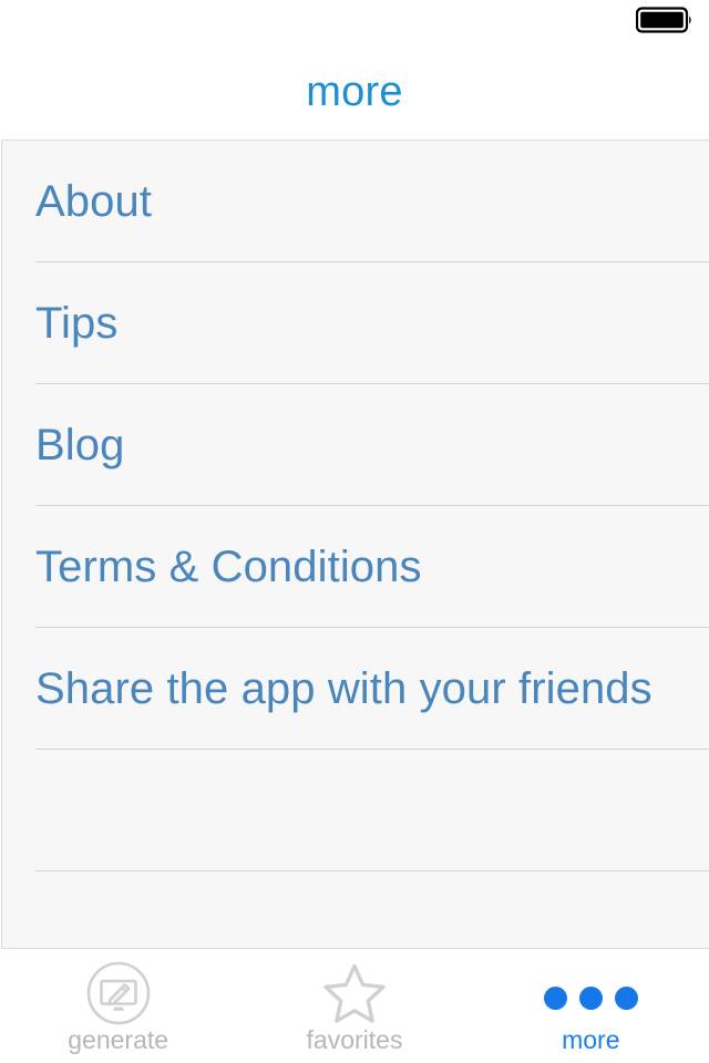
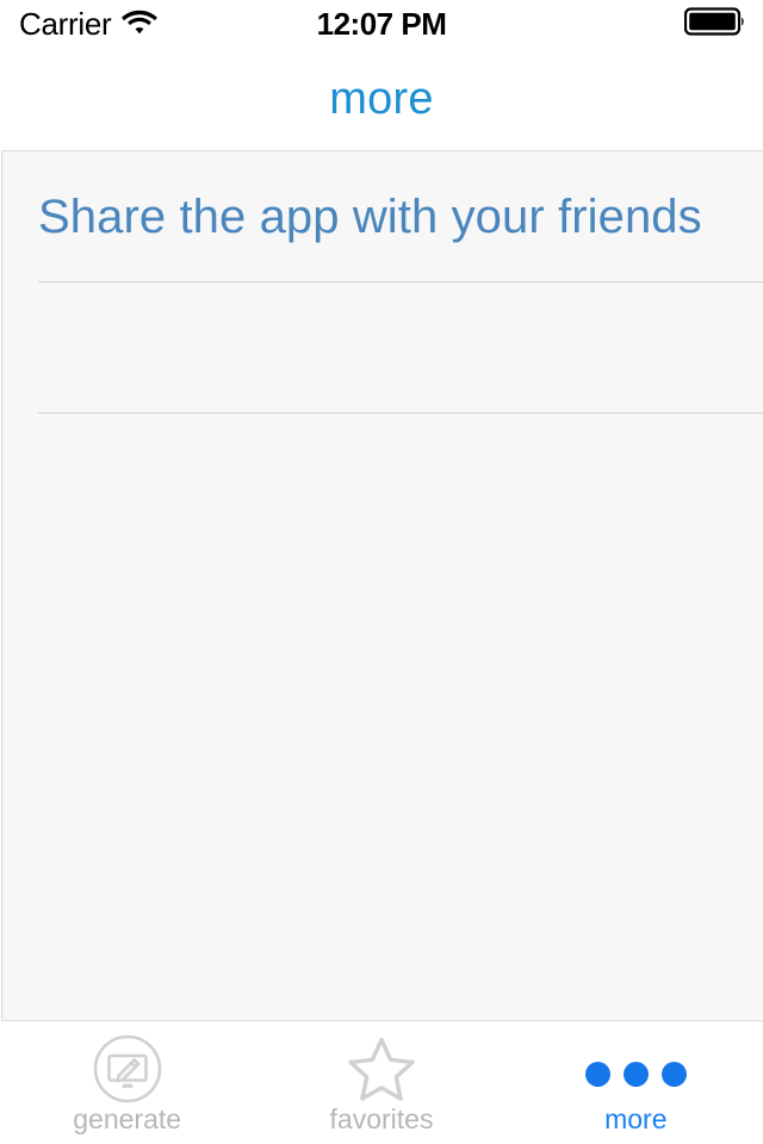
+ Carrier
+ 12:07 PM
  more
- About
- Tips
- Blog
- Terms & Conditions
  Share the app with your friends
  generate
  favorites
  more
